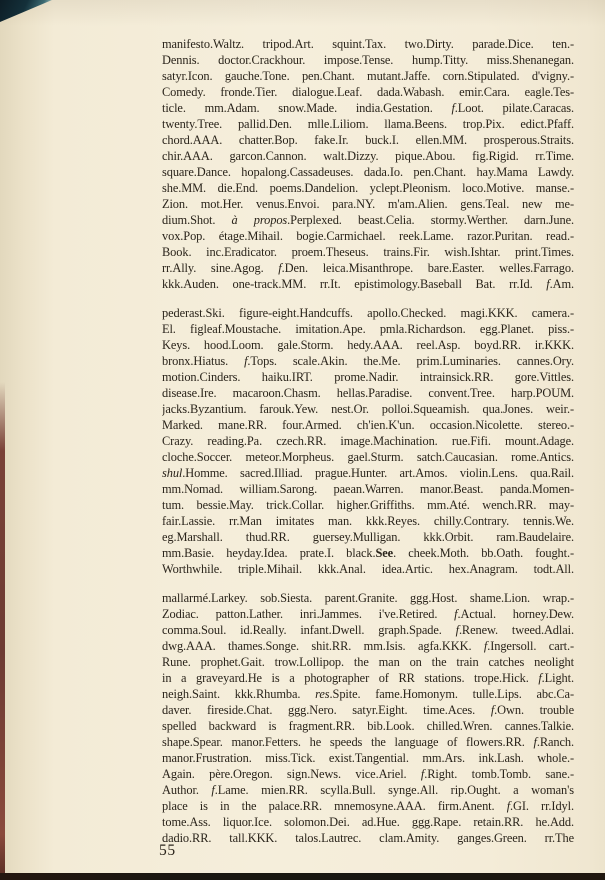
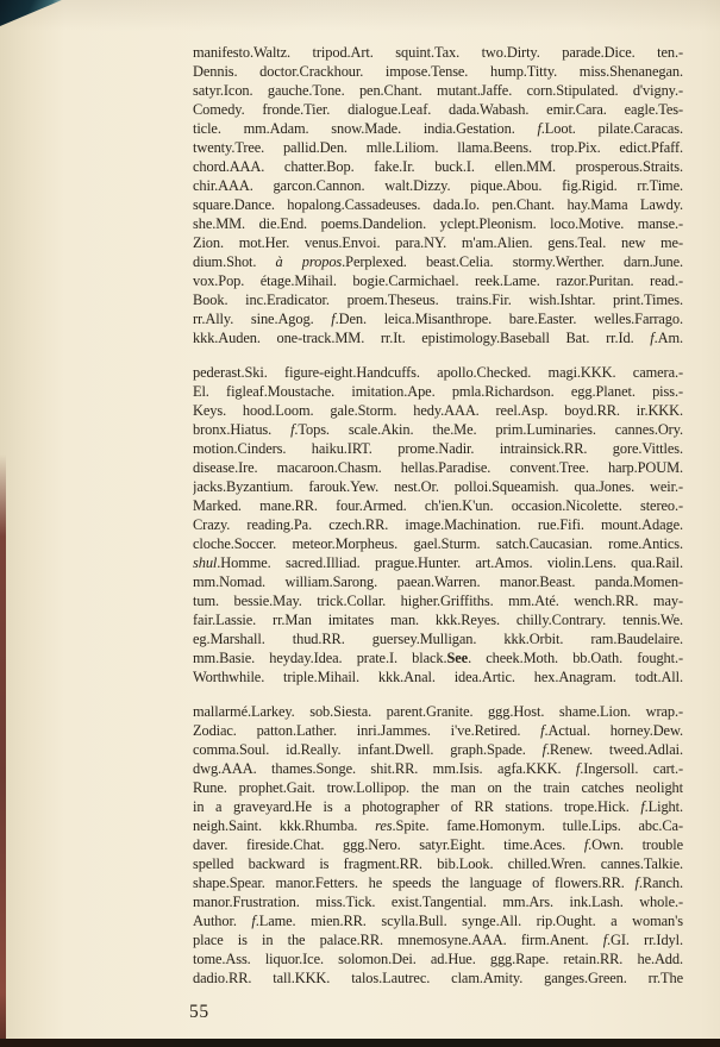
  manifesto.Waltz. tripod.Art. squint.Tax. two.Dirty. parade.Dice. ten.-
  Dennis. doctor.Crackhour. impose.Tense. hump.Titty. miss.Shenanegan.
  satyr.Icon. gauche.Tone. pen.Chant. mutant.Jaffe. corn.Stipulated. d'vigny.-
  Comedy. fronde.Tier. dialogue.Leaf. dada.Wabash. emir.Cara. eagle.Tes-
  ticle. mm.Adam. snow.Made. india.Gestation. f.Loot. pilate.Caracas.
  twenty.Tree. pallid.Den. mlle.Liliom. llama.Beens. trop.Pix. edict.Pfaff.
  chord.AAA. chatter.Bop. fake.Ir. buck.I. ellen.MM. prosperous.Straits.
  chir.AAA. garcon.Cannon. walt.Dizzy. pique.Abou. fig.Rigid. rr.Time.
  square.Dance. hopalong.Cassadeuses. dada.Io. pen.Chant. hay.Mama Lawdy.
  she.MM. die.End. poems.Dandelion. yclept.Pleonism. loco.Motive. manse.-
  Zion. mot.Her. venus.Envoi. para.NY. m'am.Alien. gens.Teal. new me-
  dium.Shot. à propos.Perplexed. beast.Celia. stormy.Werther. darn.June.
  vox.Pop. étage.Mihail. bogie.Carmichael. reek.Lame. razor.Puritan. read.-
  Book. inc.Eradicator. proem.Theseus. trains.Fir. wish.Ishtar. print.Times.
  rr.Ally. sine.Agog. f.Den. leica.Misanthrope. bare.Easter. welles.Farrago.
  kkk.Auden. one-track.MM. rr.It. epistimology.Baseball Bat. rr.Id. f.Am.
  pederast.Ski. figure-eight.Handcuffs. apollo.Checked. magi.KKK. camera.-
  El. figleaf.Moustache. imitation.Ape. pmla.Richardson. egg.Planet. piss.-
  Keys. hood.Loom. gale.Storm. hedy.AAA. reel.Asp. boyd.RR. ir.KKK.
  bronx.Hiatus. f.Tops. scale.Akin. the.Me. prim.Luminaries. cannes.Ory.
  motion.Cinders. haiku.IRT. prome.Nadir. intrainsick.RR. gore.Vittles.
  disease.Ire. macaroon.Chasm. hellas.Paradise. convent.Tree. harp.POUM.
  jacks.Byzantium. farouk.Yew. nest.Or. polloi.Squeamish. qua.Jones. weir.-
  Marked. mane.RR. four.Armed. ch'ien.K'un. occasion.Nicolette. stereo.-
  Crazy. reading.Pa. czech.RR. image.Machination. rue.Fifi. mount.Adage.
  cloche.Soccer. meteor.Morpheus. gael.Sturm. satch.Caucasian. rome.Antics.
  shul.Homme. sacred.Illiad. prague.Hunter. art.Amos. violin.Lens. qua.Rail.
  mm.Nomad. william.Sarong. paean.Warren. manor.Beast. panda.Momen-
  tum. bessie.May. trick.Collar. higher.Griffiths. mm.Até. wench.RR. may-
  fair.Lassie. rr.Man imitates man. kkk.Reyes. chilly.Contrary. tennis.We.
  eg.Marshall. thud.RR. guersey.Mulligan. kkk.Orbit. ram.Baudelaire.
  mm.Basie. heyday.Idea. prate.I. black.See. cheek.Moth. bb.Oath. fought.-
  Worthwhile. triple.Mihail. kkk.Anal. idea.Artic. hex.Anagram. todt.All.
  mallarmé.Larkey. sob.Siesta. parent.Granite. ggg.Host. shame.Lion. wrap.-
  Zodiac. patton.Lather. inri.Jammes. i've.Retired. f.Actual. horney.Dew.
  comma.Soul. id.Really. infant.Dwell. graph.Spade. f.Renew. tweed.Adlai.
  dwg.AAA. thames.Songe. shit.RR. mm.Isis. agfa.KKK. f.Ingersoll. cart.-
  Rune. prophet.Gait. trow.Lollipop. the man on the train catches neolight
  in a graveyard.He is a photographer of RR stations. trope.Hick. f.Light.
  neigh.Saint. kkk.Rhumba. res.Spite. fame.Homonym. tulle.Lips. abc.Ca-
  daver. fireside.Chat. ggg.Nero. satyr.Eight. time.Aces. f.Own. trouble
  spelled backward is fragment.RR. bib.Look. chilled.Wren. cannes.Talkie.
  shape.Spear. manor.Fetters. he speeds the language of flowers.RR. f.Ranch.
  manor.Frustration. miss.Tick. exist.Tangential. mm.Ars. ink.Lash. whole.-
- Again. père.Oregon. sign.News. vice.Ariel. f.Right. tomb.Tomb. sane.-
  Author. f.Lame. mien.RR. scylla.Bull. synge.All. rip.Ought. a woman's
  place is in the palace.RR. mnemosyne.AAA. firm.Anent. f.GI. rr.Idyl.
  tome.Ass. liquor.Ice. solomon.Dei. ad.Hue. ggg.Rape. retain.RR. he.Add.
  dadio.RR. tall.KKK. talos.Lautrec. clam.Amity. ganges.Green. rr.The
  55
